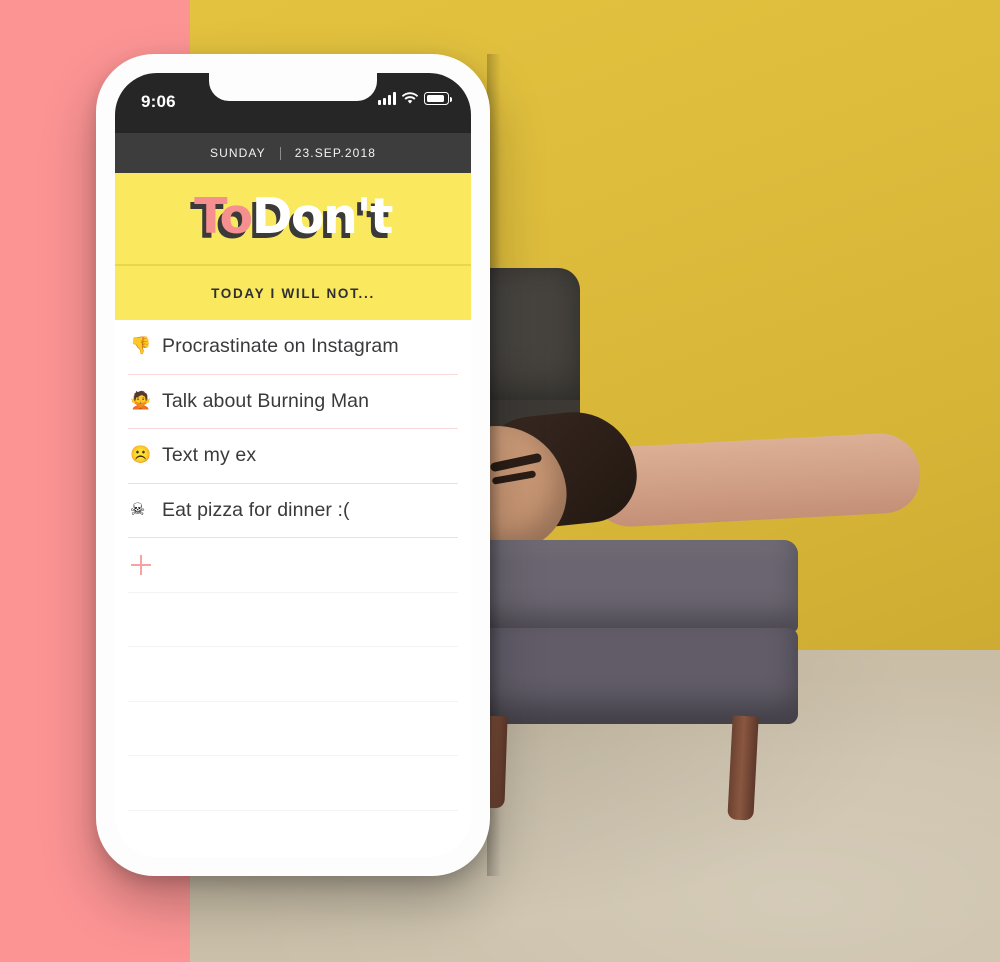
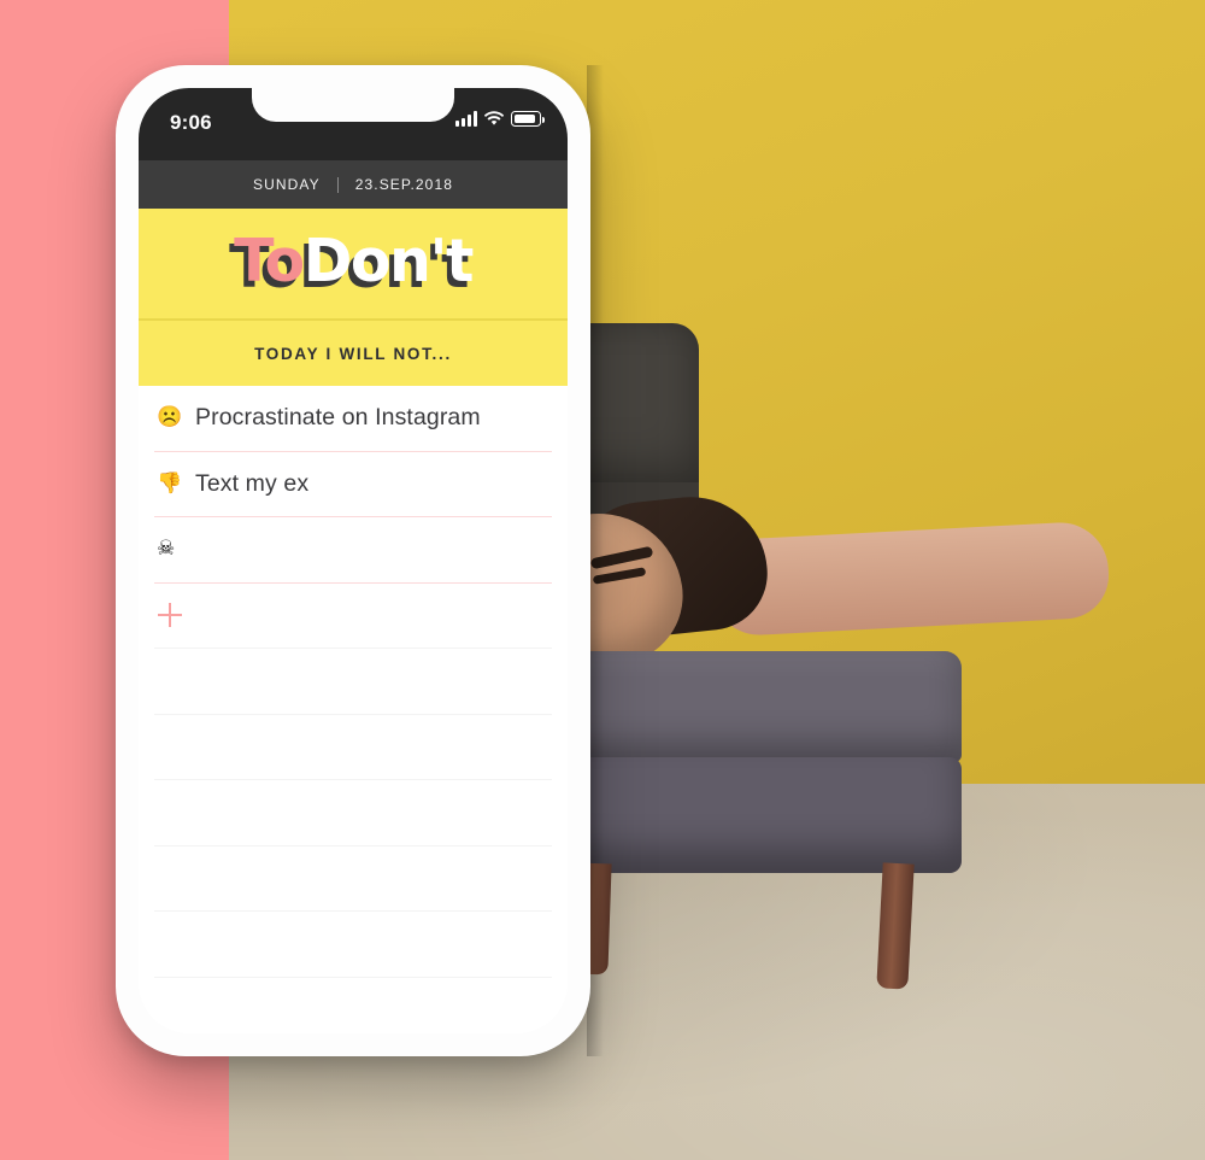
  9:06
  SUNDAY
  23.SEP.2018
  ToDon't
  TODAY I WILL NOT...
- 👎
+ ☹️
  Procrastinate on Instagram
- 🙅
- Talk about Burning Man
- ☹️
+ 👎
  Text my ex
  ☠
- Eat pizza for dinner :(
